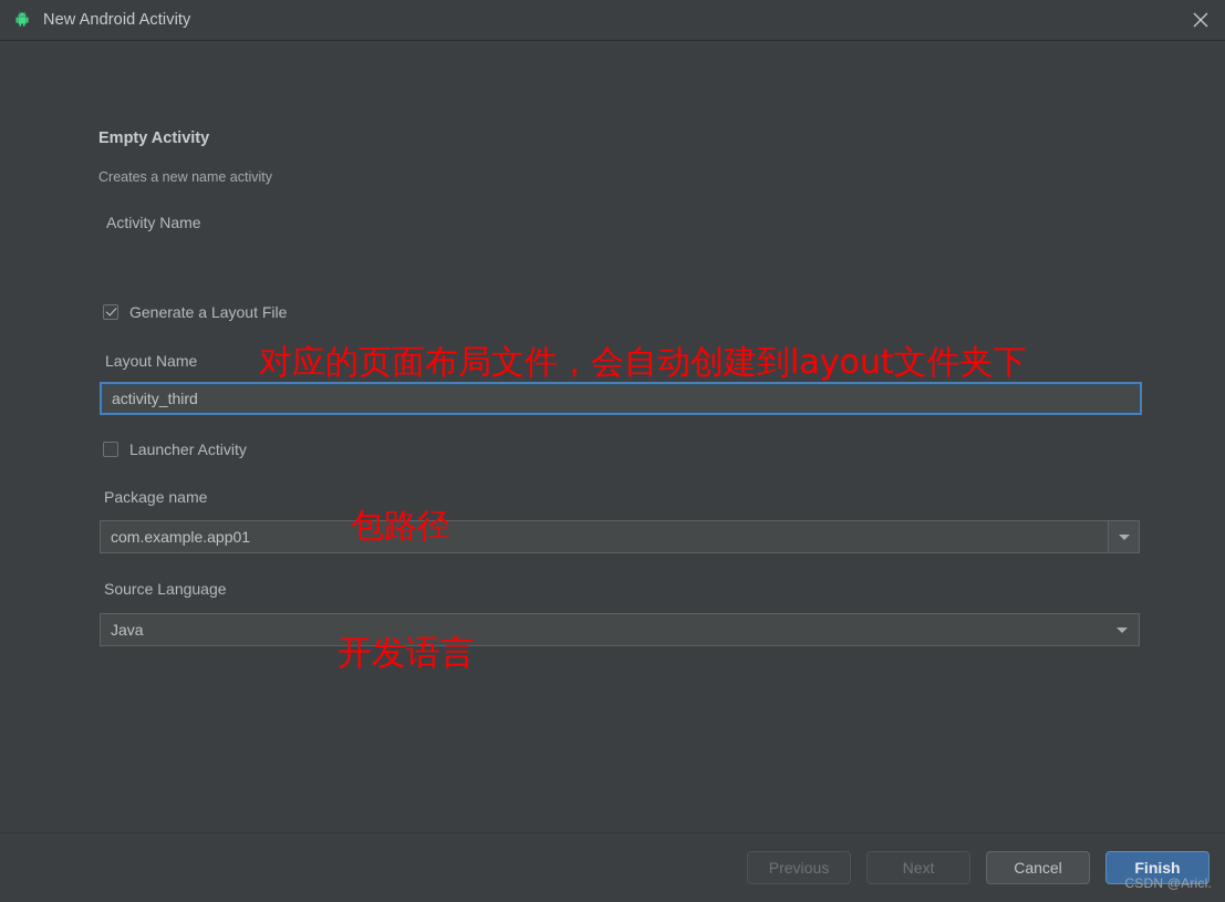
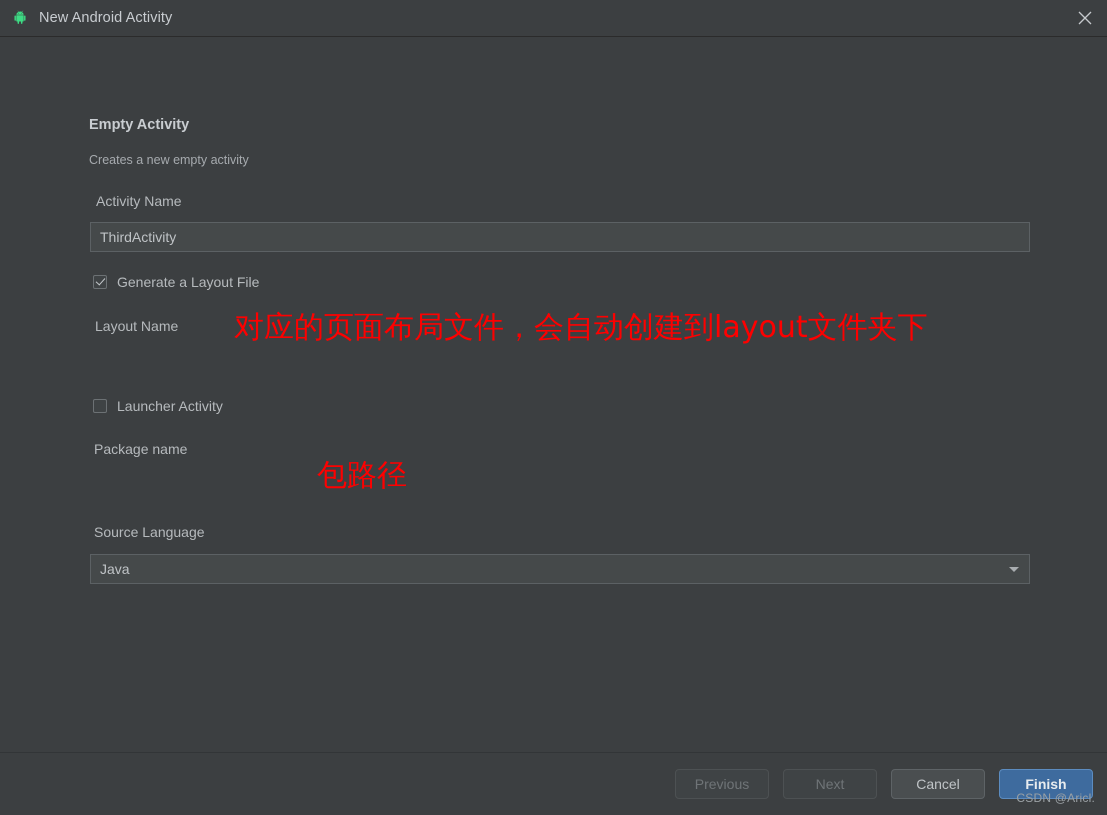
  New Android Activity
  Empty Activity
- Creates a new name activity
+ Creates a new empty activity
  Activity Name
+ ThirdActivity
  Generate a Layout File
  Layout Name
- activity_third
  Launcher Activity
  Package name
- com.example.app01
  Source Language
  Java
  对应的页面布局文件，会自动创建到layout文件夹下
  包路径
- 开发语言
  Previous
  Next
  Cancel
  Finish
  CSDN @Aricl.
